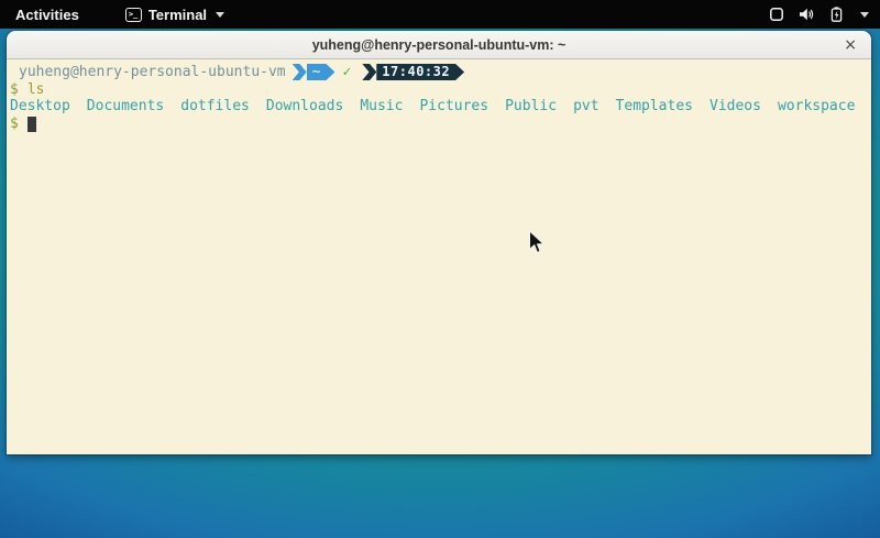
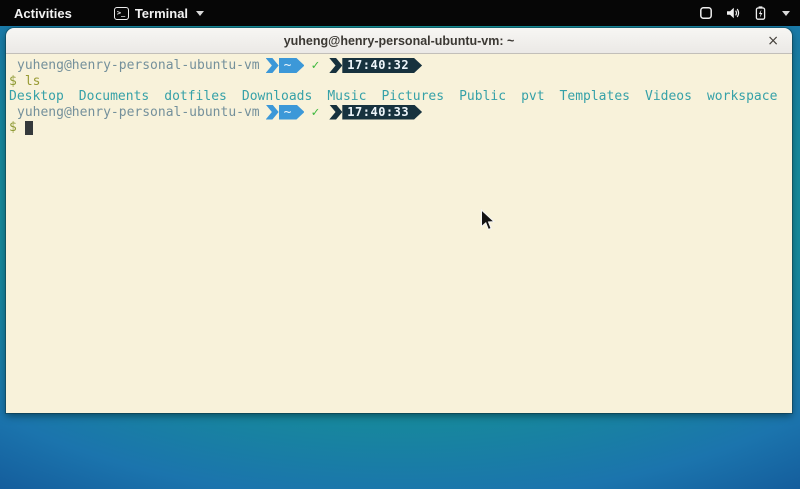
  Activities
  >_
  Terminal
  yuheng@henry-personal-ubuntu-vm: ~
  ×
  yuheng@henry-personal-ubuntu-vm ~ ✓ 17:40:32
  $ ls
  Desktop Documents dotfiles Downloads Music Pictures Public pvt Templates Videos workspace
+ yuheng@henry-personal-ubuntu-vm ~ ✓ 17:40:33
  $
